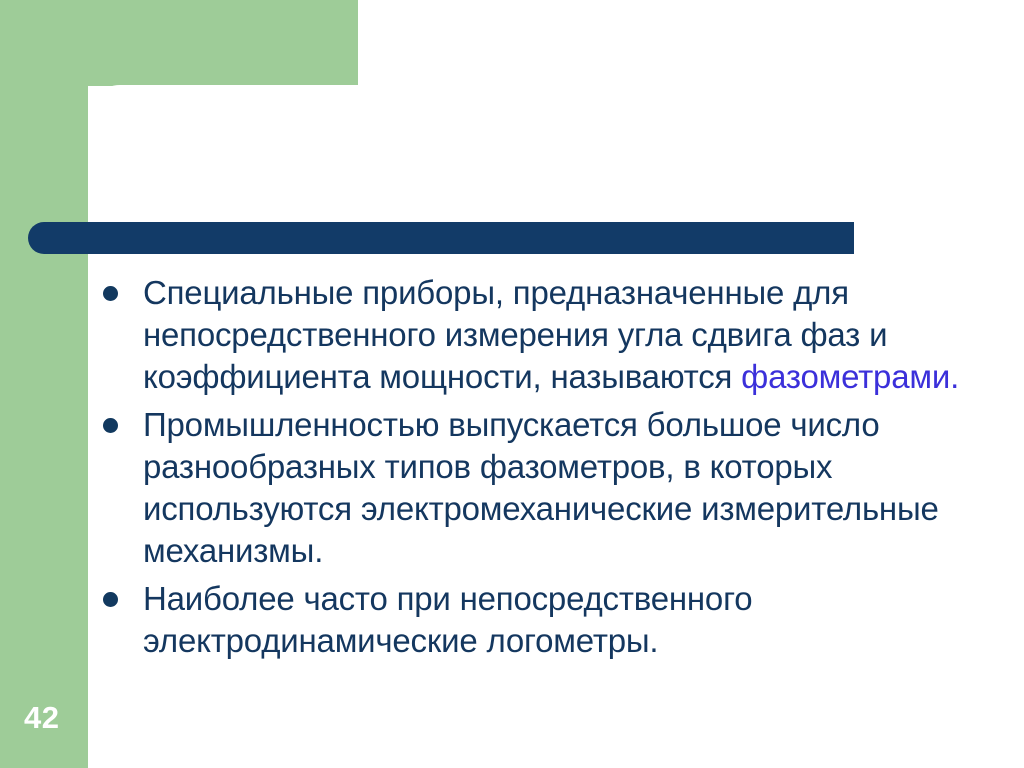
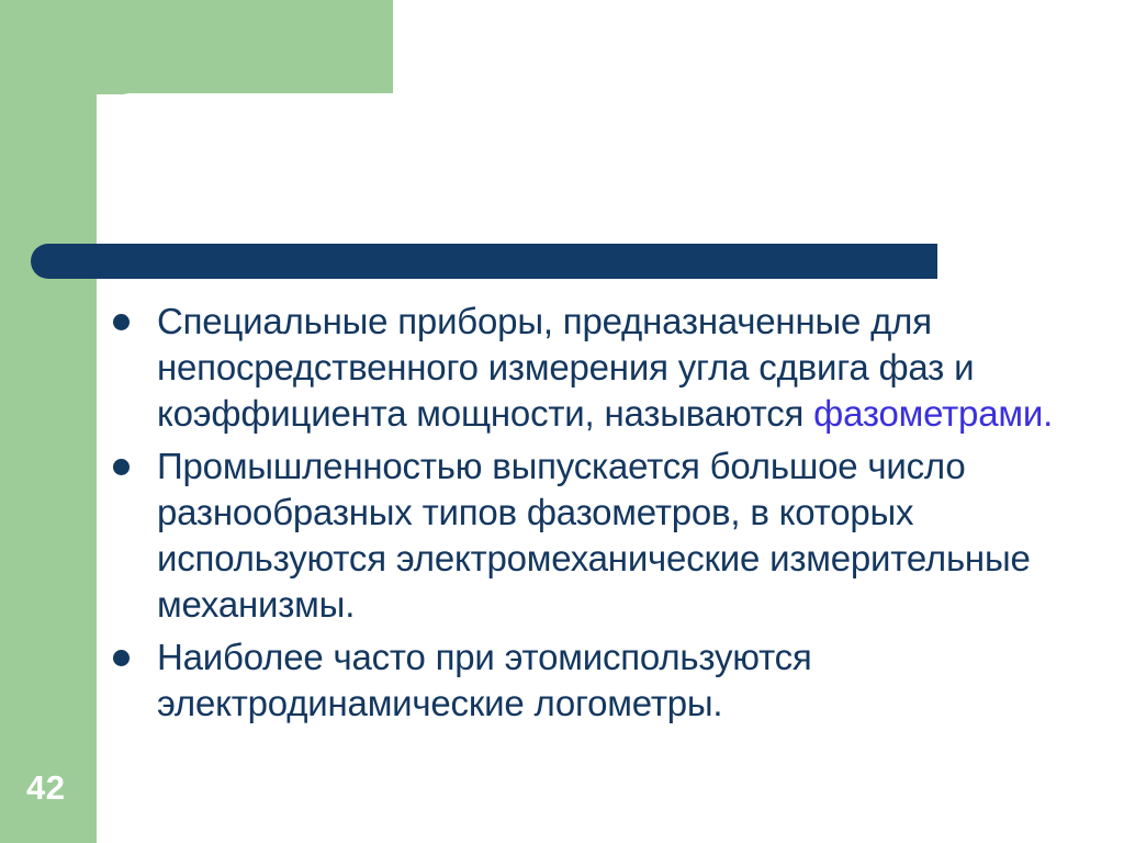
  Специальные приборы, предназначенные для непосредственного измерения угла сдвига фаз и коэффициента мощности, называются фазометрами.
  Промышленностью выпускается большое число разнообразных типов фазометров, в которых используются электромеханические измерительные механизмы.
- Наиболее часто при непосредственного электродинамические логометры.
+ Наиболее часто при этомиспользуются электродинамические логометры.
  42
